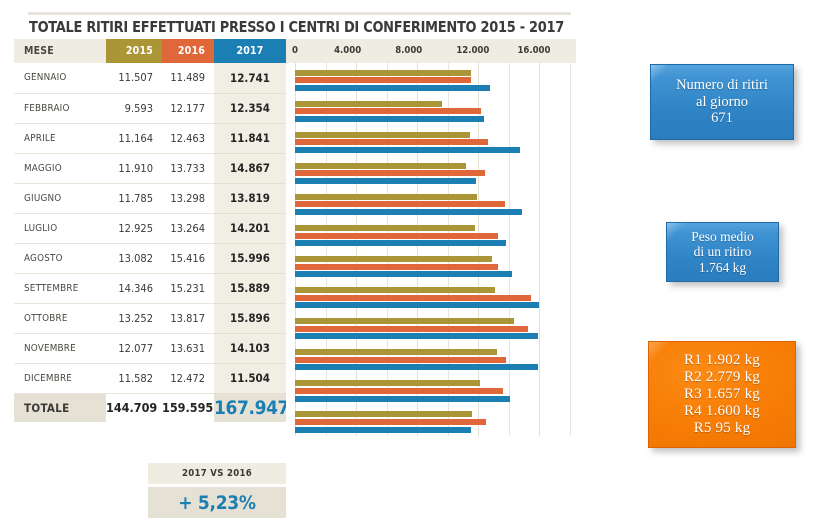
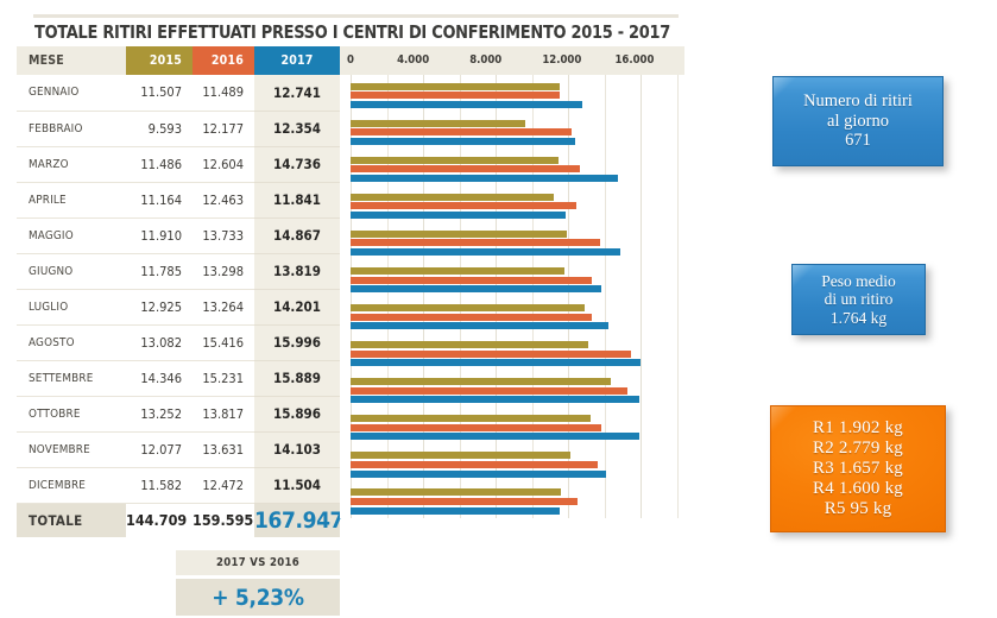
  TOTALE RITIRI EFFETTUATI PRESSO I CENTRI DI CONFERIMENTO 2015 - 2017
  MESE	2015	2016	2017
  GENNAIO	11.507	11.489	12.741
  FEBBRAIO	9.593	12.177	12.354
+ MARZO	11.486	12.604	14.736
  APRILE	11.164	12.463	11.841
  MAGGIO	11.910	13.733	14.867
  GIUGNO	11.785	13.298	13.819
  LUGLIO	12.925	13.264	14.201
  AGOSTO	13.082	15.416	15.996
  SETTEMBRE	14.346	15.231	15.889
  OTTOBRE	13.252	13.817	15.896
  NOVEMBRE	12.077	13.631	14.103
  DICEMBRE	11.582	12.472	11.504
  TOTALE	144.709	159.595	167.947
  2017 VS 2016
  + 5,23%
  0
  4.000
  8.000
  12.000
  16.000
  Numero di ritiri
  al giorno
  671
  Peso medio
  di un ritiro
  1.764 kg
  R1 1.902 kg
  R2 2.779 kg
  R3 1.657 kg
  R4 1.600 kg
  R5 95 kg
